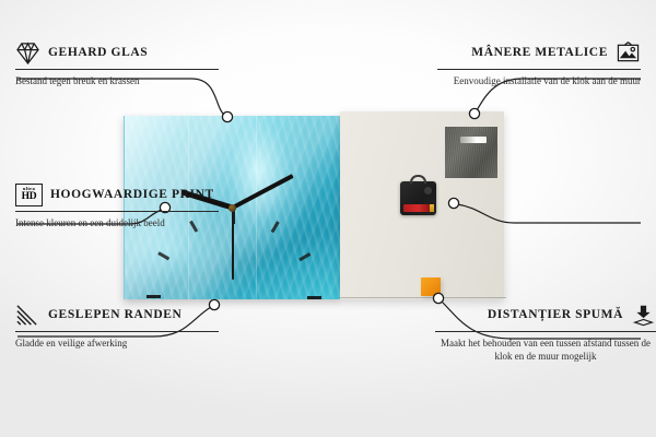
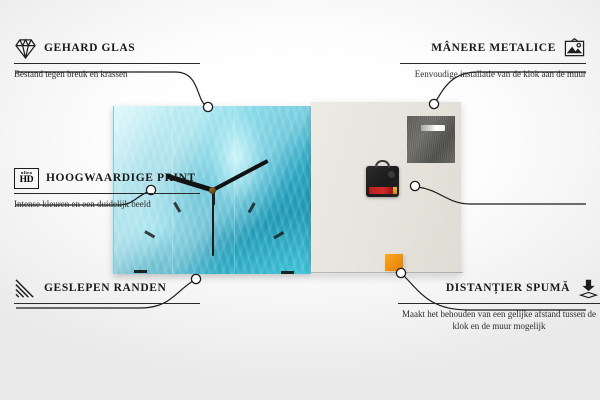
  GEHARD GLAS
  Bestand tegen breuk en krassen
  HD
  HOOGWAARDIGE PRINT
  Intense kleuren en een duidelijk beeld
  GESLEPEN RANDEN
- Gladde en veilige afwerking
  MÂNERE METALICE
  Eenvoudige installatie van de klok aan de muur
  DISTANȚIER SPUMĂ
- Maakt het behouden van een tussen afstand tussen de klok en de muur mogelijk
+ Maakt het behouden van een gelijke afstand tussen de klok en de muur mogelijk
